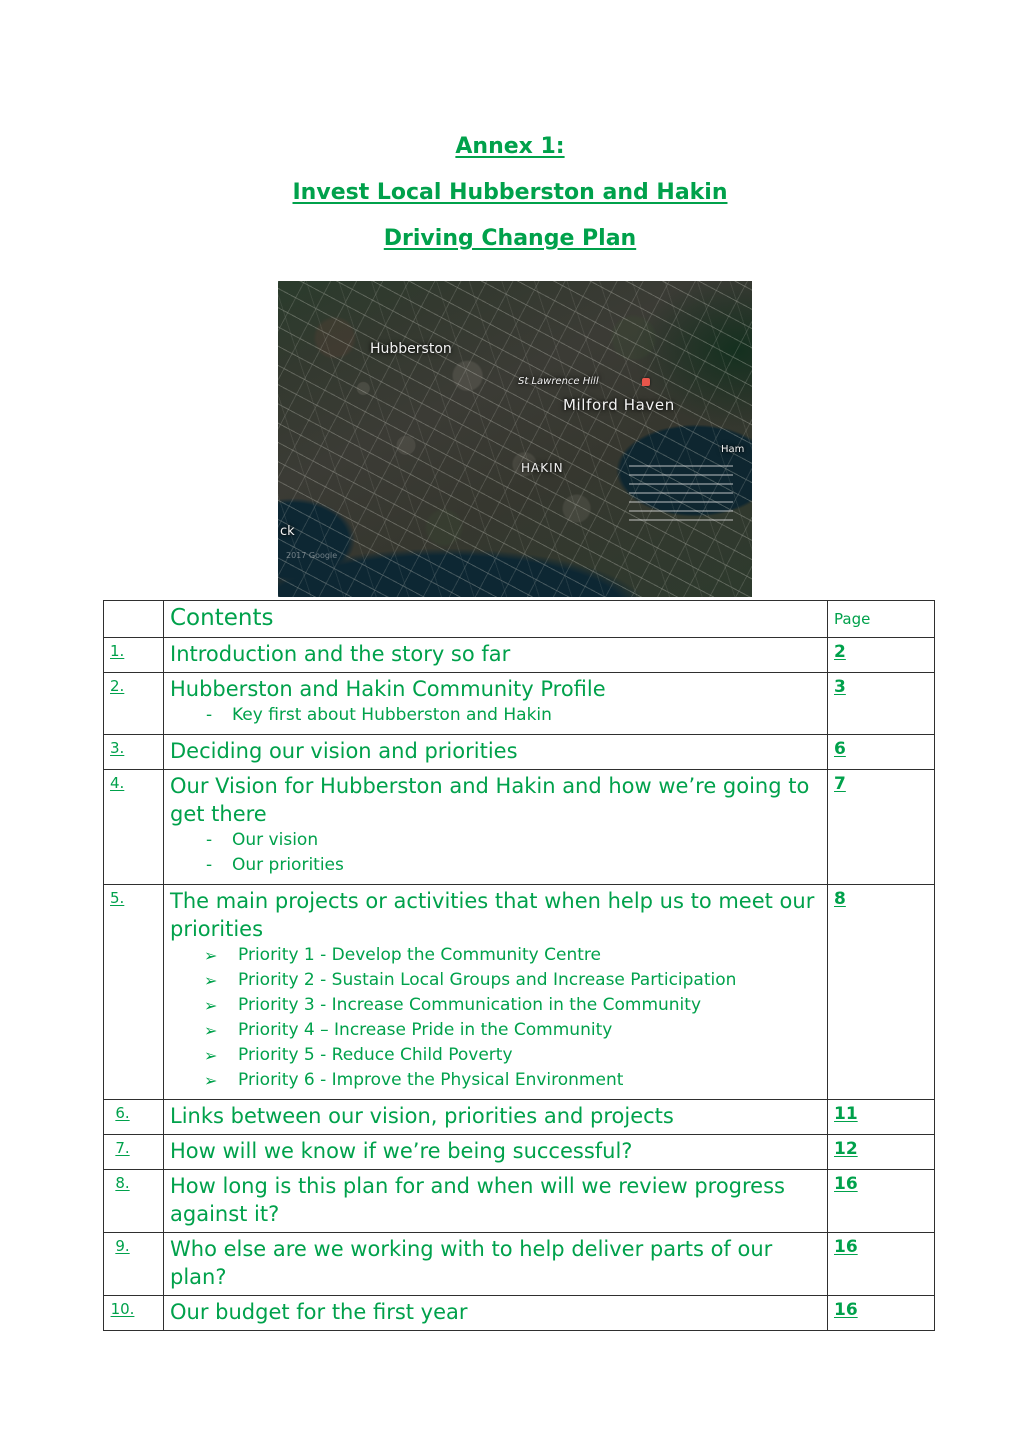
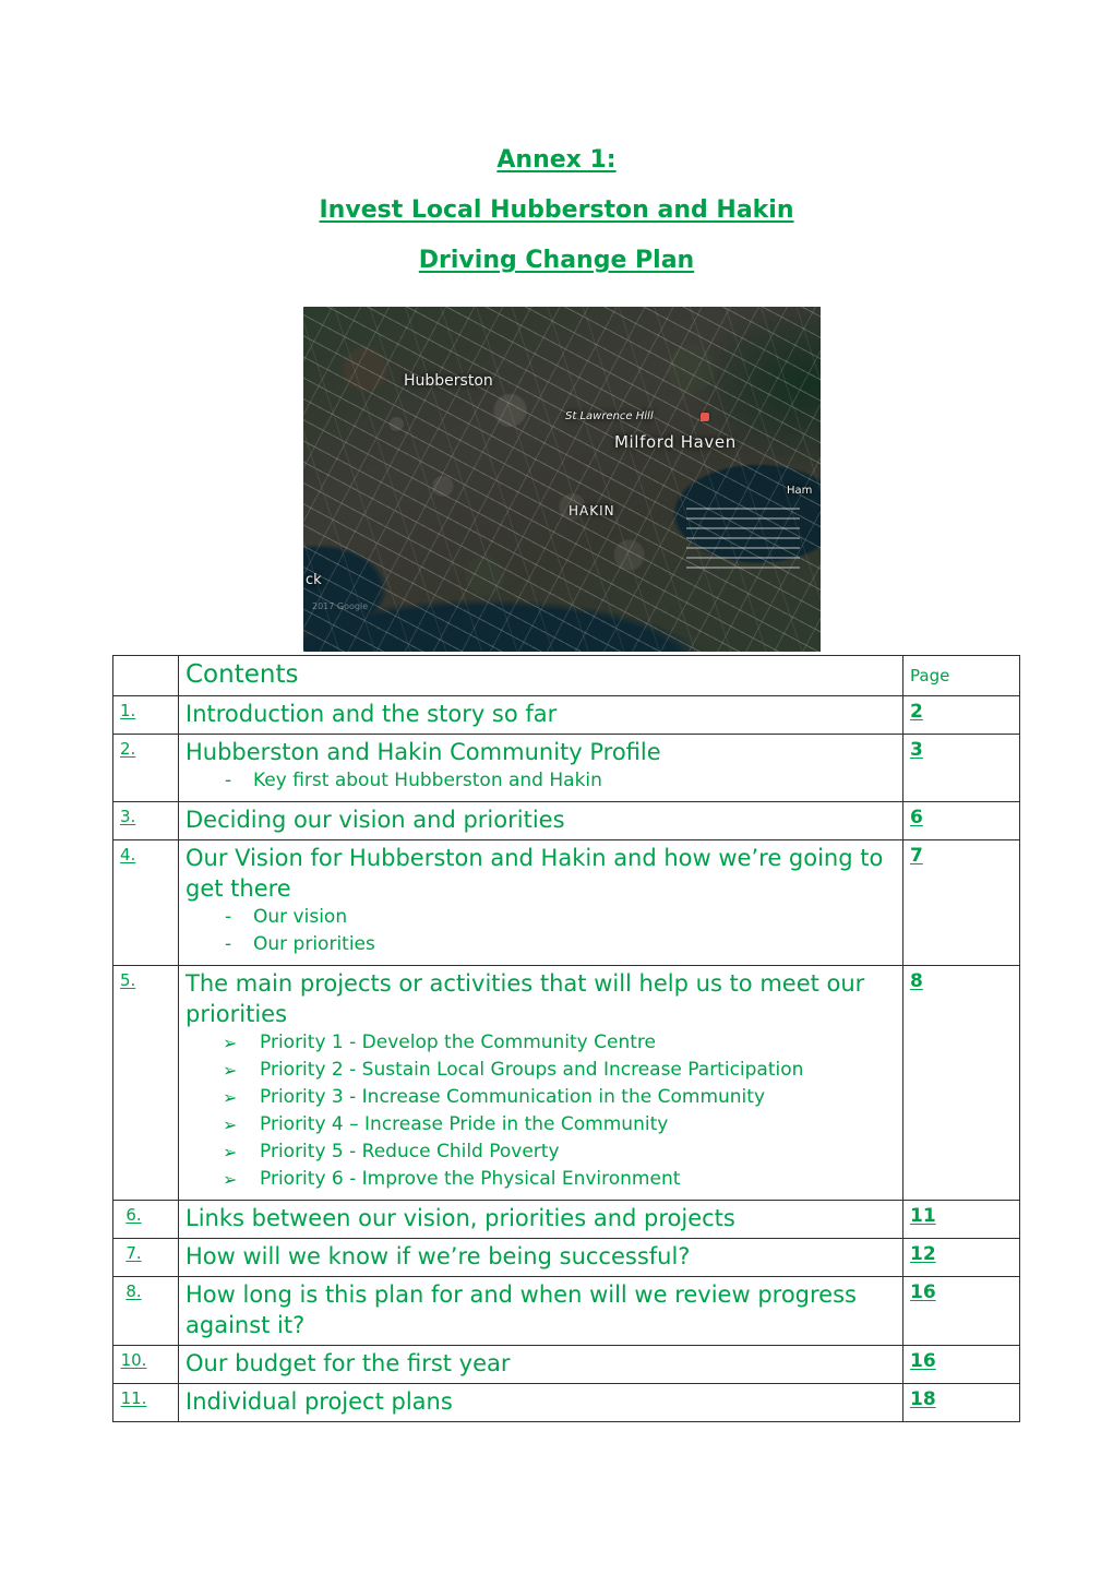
  Annex 1:
  Invest Local Hubberston and Hakin
  Driving Change Plan
  Hubberston
  St Lawrence Hill
  Milford Haven
  HAKIN
  ck
  Ham
  2017 Google
  	Contents	Page
  1.	Introduction and the story so far	2
  2.	Hubberston and Hakin Community Profile - Key first about Hubberston and Hakin	3
  3.	Deciding our vision and priorities	6
  4.	Our Vision for Hubberston and Hakin and how we’re going to get there - Our vision - Our priorities	7
- 5.	The main projects or activities that when help us to meet our priorities ➢ Priority 1 - Develop the Community Centre ➢ Priority 2 - Sustain Local Groups and Increase Participation ➢ Priority 3 - Increase Communication in the Community ➢ Priority 4 – Increase Pride in the Community ➢ Priority 5 - Reduce Child Poverty ➢ Priority 6 - Improve the Physical Environment	8
+ 5.	The main projects or activities that will help us to meet our priorities ➢ Priority 1 - Develop the Community Centre ➢ Priority 2 - Sustain Local Groups and Increase Participation ➢ Priority 3 - Increase Communication in the Community ➢ Priority 4 – Increase Pride in the Community ➢ Priority 5 - Reduce Child Poverty ➢ Priority 6 - Improve the Physical Environment	8
  6.	Links between our vision, priorities and projects	11
  7.	How will we know if we’re being successful?	12
  8.	How long is this plan for and when will we review progress against it?	16
- 9.	Who else are we working with to help deliver parts of our plan?	16
  10.	Our budget for the first year	16
+ 11.	Individual project plans	18
